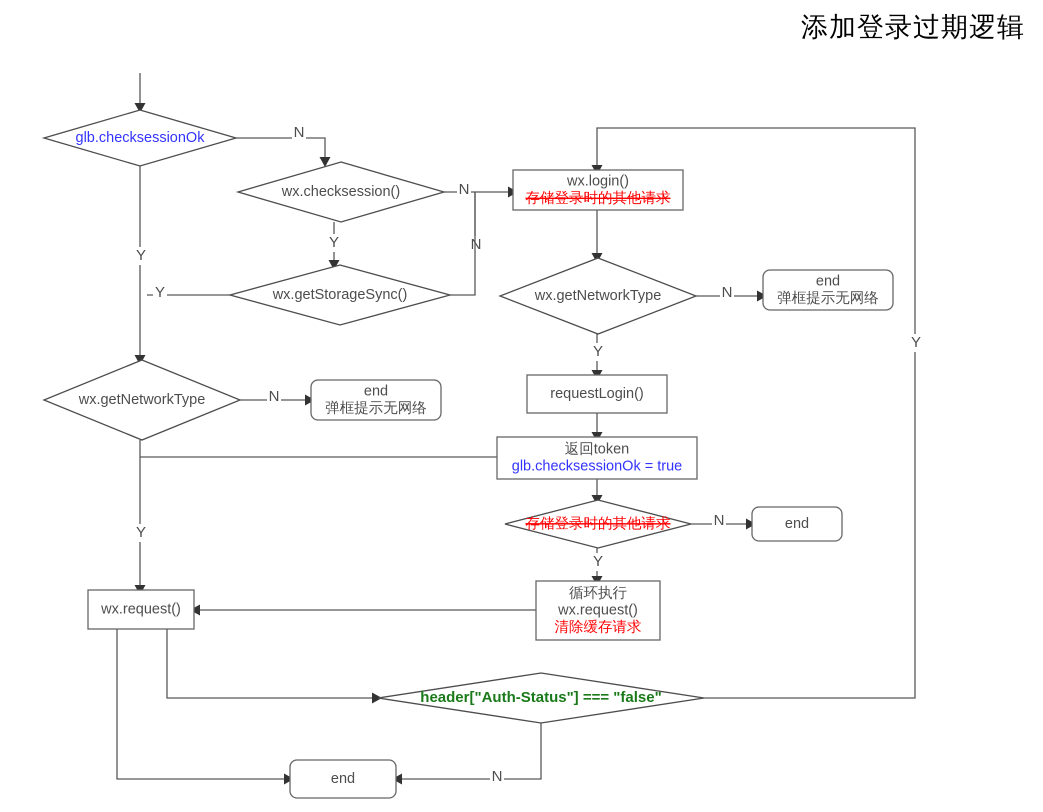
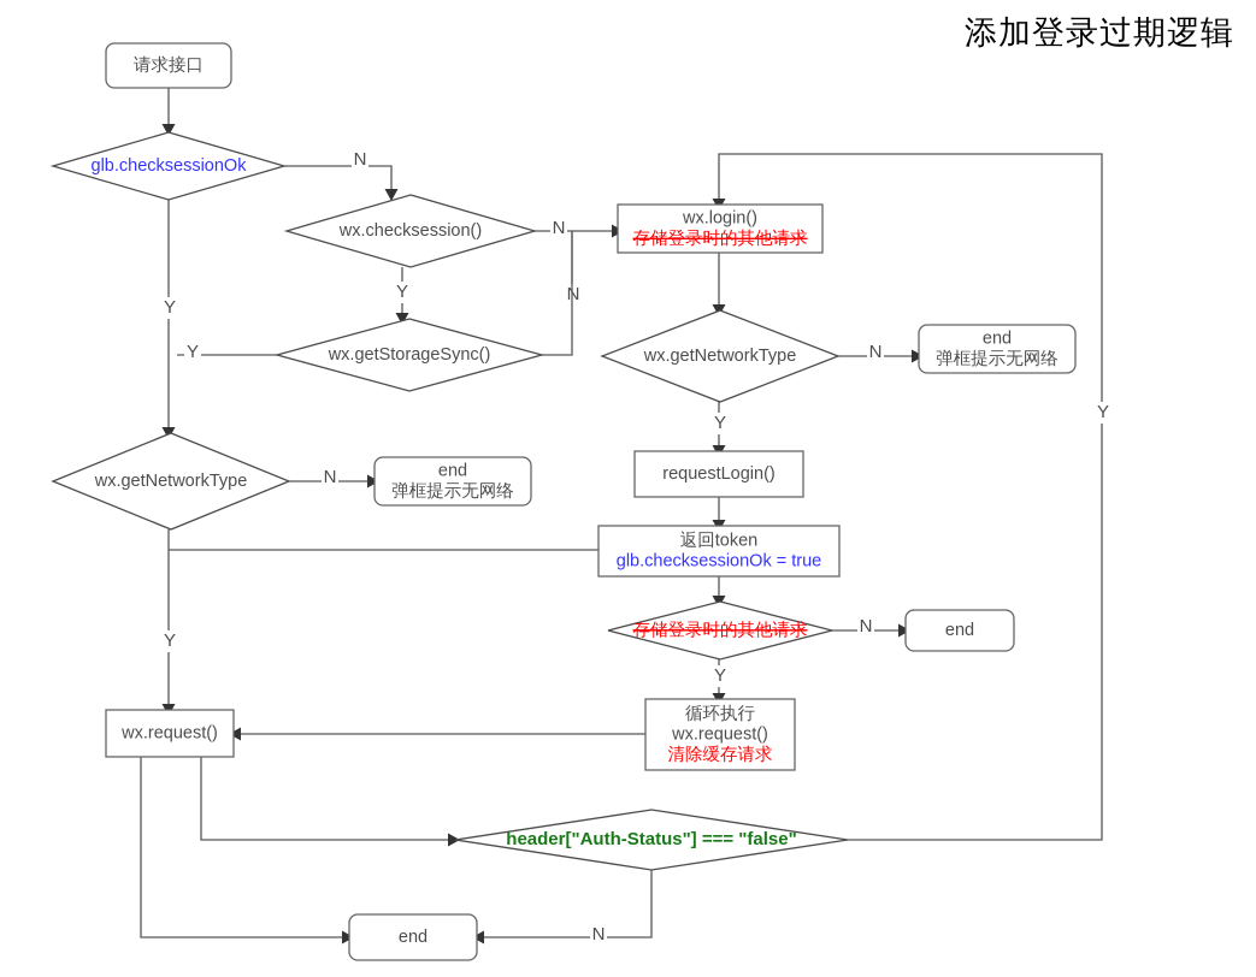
  添加登录过期逻辑
  N
  Y
  N
  N
  Y
  Y
  N
  Y
  N
  Y
  N
  Y
  Y
  N
+ 请求接口
  glb.checksessionOk
  wx.checksession()
  wx.getStorageSync()
  wx.login()
  存储登录时的其他请求
  wx.getNetworkType
  end
  弹框提示无网络
  wx.getNetworkType
  end
  弹框提示无网络
  requestLogin()
  返回token
  glb.checksessionOk = true
  存储登录时的其他请求
  end
  循环执行
  wx.request()
  清除缓存请求
  wx.request()
  header["Auth-Status"] === "false"
  end
